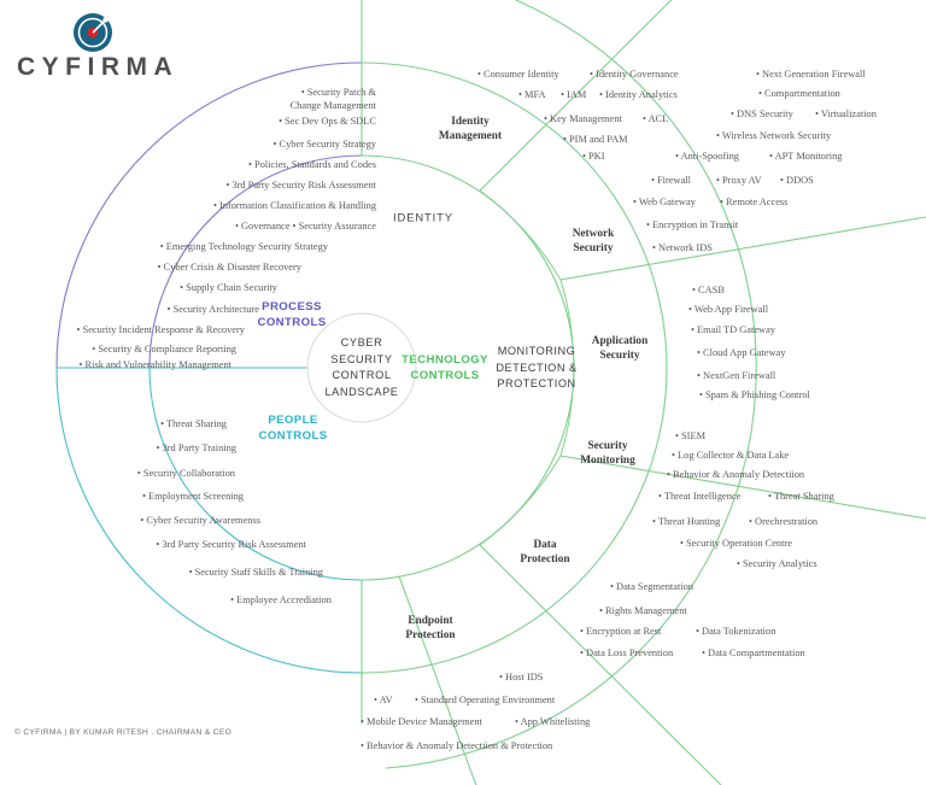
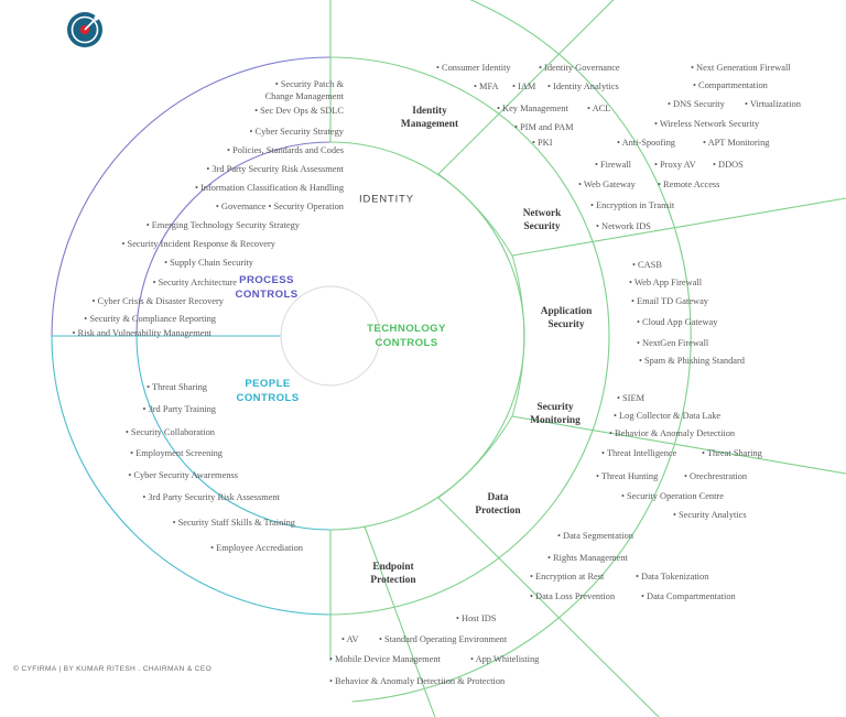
- CYFIRMA
- CYBER
- SECURITY
- CONTROL
- LANDSCAPE
- MONITORING
- DETECTION &
- PROTECTION
  PROCESS
  CONTROLS
  PEOPLE
  CONTROLS
  TECHNOLOGY
  CONTROLS
  IDENTITY
  Identity
  Management
  Network
  Security
  Application
  Security
  Security
  Monitoring
  Data
  Protection
  Endpoint
  Protection
  • Security Patch &
  Change Management
  • Sec Dev Ops & SDLC
  • Cyber Security Strategy
  • Policies, Standards and Codes
  • 3rd Party Security Risk Assessment
  • Information Classification & Handling
- • Governance • Security Assurance
+ • Governance • Security Operation
  • Emerging Technology Security Strategy
- • Cyber Crisis & Disaster Recovery
+ • Security Incident Response & Recovery
  • Supply Chain Security
  • Security Architecture
- • Security Incident Response & Recovery
+ • Cyber Crisis & Disaster Recovery
  • Security & Compliance Reporting
  • Risk and Vulnerability Management
  • Threat Sharing
  • 3rd Party Training
  • Security Collaboration
  • Employment Screening
  • Cyber Security Awaremenss
  • 3rd Party Security Risk Assessment
  • Security Staff Skills & Training
  • Employee Accrediation
  • Consumer Identity
  • Identity Governance
  • MFA
  • IAM
  • Identity Analytics
  • Key Management
  • ACL
  • PIM and PAM
  • PKI
  • Next Generation Firewall
  • Compartmentation
  • DNS Security
  • Virtualization
  • Wireless Network Security
  • Anti-Spoofing
  • APT Monitoring
  • Firewall
  • Proxy AV
  • DDOS
  • Web Gateway
  • Remote Access
  • Encryption in Transit
  • Network IDS
  • CASB
  • Web App Firewall
  • Email TD Gateway
  • Cloud App Gateway
  • NextGen Firewall
- • Spam & Phishing Control
+ • Spam & Phishing Standard
  • SIEM
  • Log Collector & Data Lake
  • Behavior & Anomaly Detectiion
  • Threat Intelligence
  • Threat Sharing
  • Threat Hunting
  • Orechrestration
  • Security Operation Centre
  • Security Analytics
  • Data Segmentation
  • Rights Management
  • Encryption at Rest
  • Data Tokenization
  • Data Loss Prevention
  • Data Compartmentation
  • Host IDS
  • AV
  • Standard Operating Environment
  • Mobile Device Management
  • App Whitelisting
  • Behavior & Anomaly Detectiion & Protection
